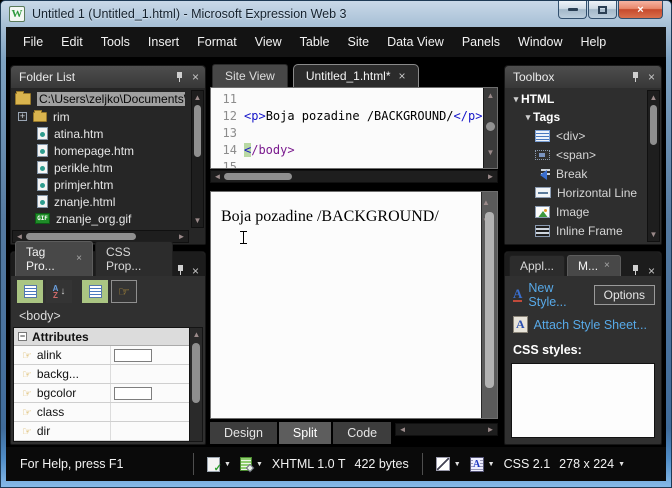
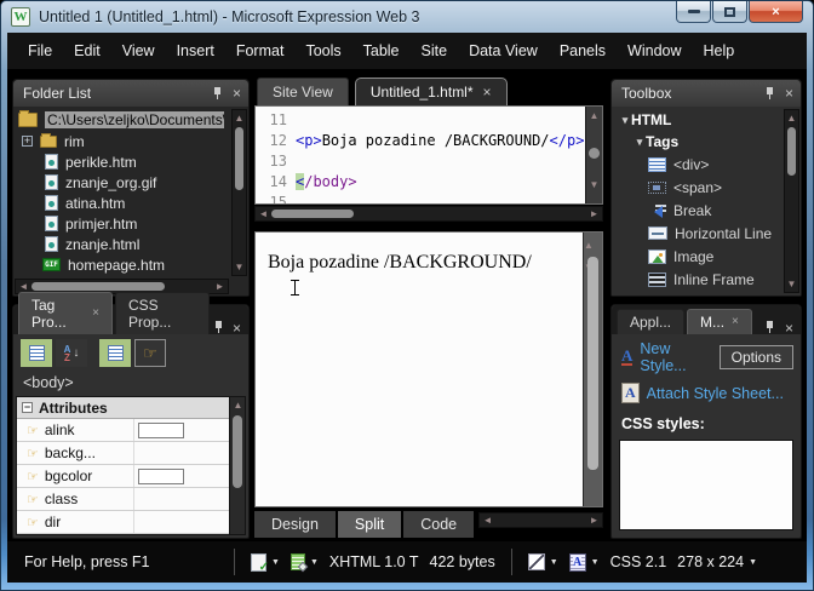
  W
  Untitled 1 (Untitled_1.html) - Microsoft Expression Web 3
  ×
  File
  Edit
- Tools
+ View
  Insert
  Format
- View
+ Tools
  Table
  Site
  Data View
  Panels
  Window
  Help
  Folder List
  ×
  C:\Users\zeljko\Documents
  +
  rim
- atina.htm
+ perikle.htm
- homepage.htm
+ znanje_org.gif
- perikle.htm
+ atina.htm
  primjer.htm
  znanje.html
- znanje_org.gif
+ homepage.htm
  ▲
  ▼
  ◄
  ►
  Tag Pro...
  ×
  CSS Prop...
  ×
  A
  Z
  ↓
  ☞
  <body>
  −
  Attributes
  ☞
  alink
  ☞
  backg...
  ☞
  bgcolor
  ☞
  class
  ☞
  dir
  ▲
  Site View
  Untitled_1.html*
  ×
  11
  12 <p>Boja pozadine /BACKGROUND/</p>
  13
  14 </body>
  15
  ▲
  ▼
  ◄
  ►
  Boja pozadine /BACKGROUND/
  Design
  Split
  Code
  ◄
  ►
  Toolbox
  ×
  ▾
  HTML
  ▾
  Tags
  <div>
  <span>
  Break
  Horizontal Line
  Image
  Inline Frame
  ▲
  ▼
  Appl...
  M...
  ×
  ×
  A
  New Style...
  Options
  A
  Attach Style Sheet...
  CSS styles:
  For Help, press F1
  ✓
  XHTML 1.0 T
  422 bytes
  A
  CSS 2.1
  278 x 224
